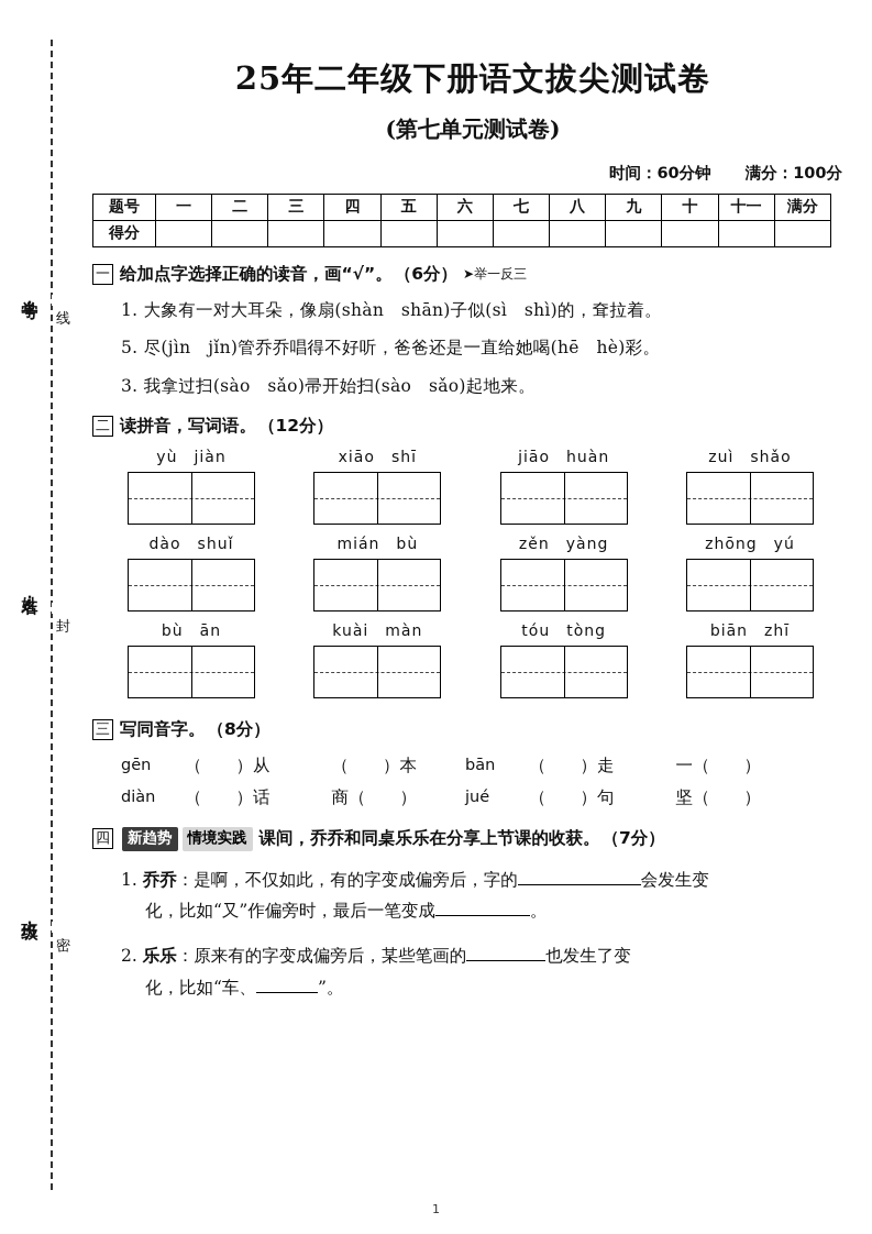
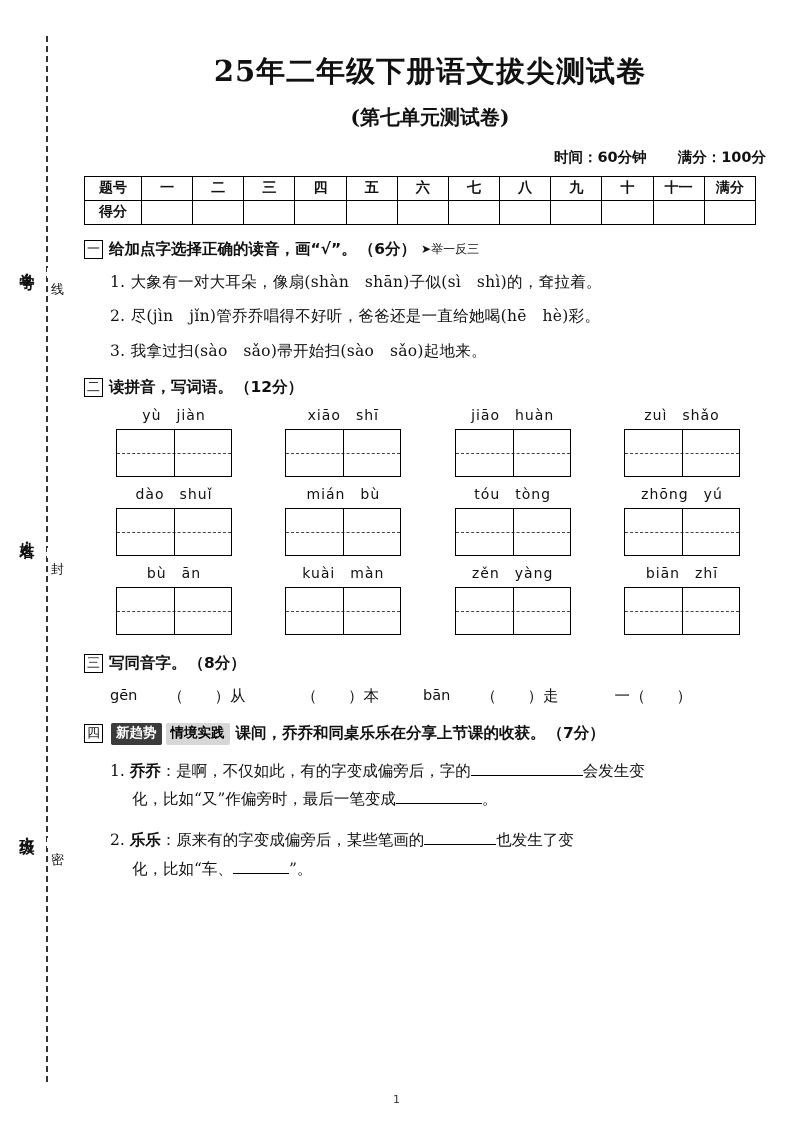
  25年二年级下册语文拔尖测试卷
  (第七单元测试卷)
  时间：60分钟 满分：100分
  题号	一	二	三	四	五	六	七	八	九	十	十一	满分
  得分
  一
  给加点字选择正确的读音，画“√”。
  （6分）
  ➤举一反三
  1. 大象有一对大耳朵，像扇(shàn shān)子似(sì shì)的，耷拉着。
- 5. 尽(jìn jǐn)管乔乔唱得不好听，爸爸还是一直给她喝(hē hè)彩。
+ 2. 尽(jìn jǐn)管乔乔唱得不好听，爸爸还是一直给她喝(hē hè)彩。
  3. 我拿过扫(sào sǎo)帚开始扫(sào sǎo)起地来。
  二
  读拼音，写词语。
  （12分）
  yù jiàn
  xiāo shī
  jiāo huàn
  zuì shǎo
  dào shuǐ
  mián bù
- zěn yàng
+ tóu tòng
  zhōng yú
  bù ān
  kuài màn
- tóu tòng
+ zěn yàng
  biān zhī
  三
  写同音字。
  （8分）
  gēn
  （ ）从
  （ ）本
  bān
  （ ）走
  一（ ）
- diàn
- （ ）话
- 商（ ）
- jué
- （ ）句
- 坚（ ）
  四
  新趋势
  情境实践
  课间，乔乔和同桌乐乐在分享上节课的收获。
  （7分）
  1. 乔乔：是啊，不仅如此，有的字变成偏旁后，字的 会发生变
  化，比如“又”作偏旁时，最后一笔变成 。
  2. 乐乐：原来有的字变成偏旁后，某些笔画的 也发生了变
  化，比如“车、 ”。
  1
